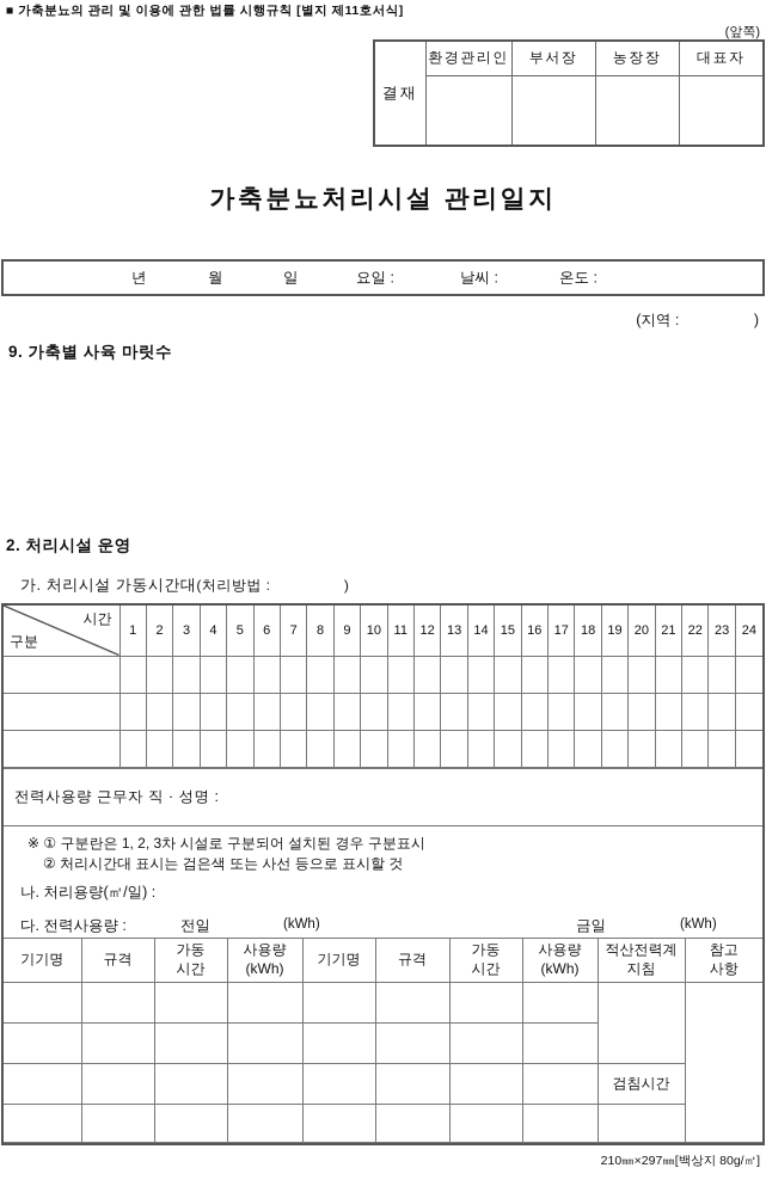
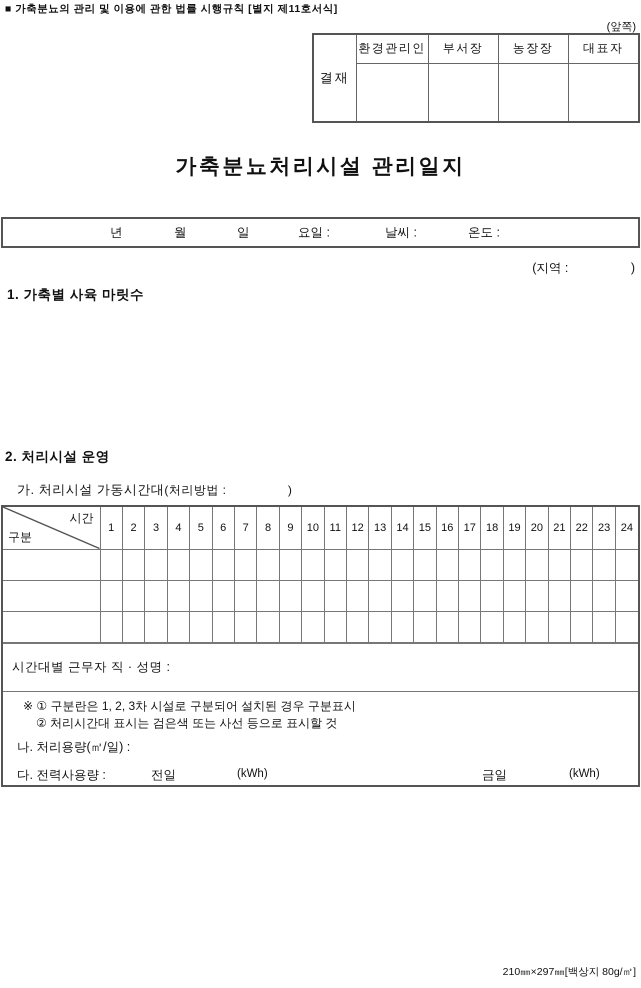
  ■ 가축분뇨의 관리 및 이용에 관한 법률 시행규칙 [별지 제11호서식]
  (앞쪽)
  결재	환경관리인	부서장	농장장	대표자
  가축분뇨처리시설 관리일지
  년
  월
  일
  요일 :
  날씨 :
  온도 :
  (지역 : )
- 9. 가축별 사육 마릿수
+ 1. 가축별 사육 마릿수
  2. 처리시설 운영
  가. 처리시설 가동시간대(처리방법 : )
  시간 구분	1	2	3	4	5	6	7	8	9	10	11	12	13	14	15	16	17	18	19	20	21	22	23	24
- 전력사용량 근무자 직 · 성명 :
+ 시간대별 근무자 직 · 성명 :
  ※ ① 구분란은 1, 2, 3차 시설로 구분되어 설치된 경우 구분표시
  ② 처리시간대 표시는 검은색 또는 사선 등으로 표시할 것
  나. 처리용량(㎥/일) :
  다. 전력사용량 :
  전일
  (kWh)
  금일
  (kWh)
- 기기명	규격	가동 시간	사용량 (kWh)	기기명	규격	가동 시간	사용량 (kWh)	적산전력계 지침	참고 사항
- 								검침시간
  210㎜×297㎜[백상지 80g/㎡]
